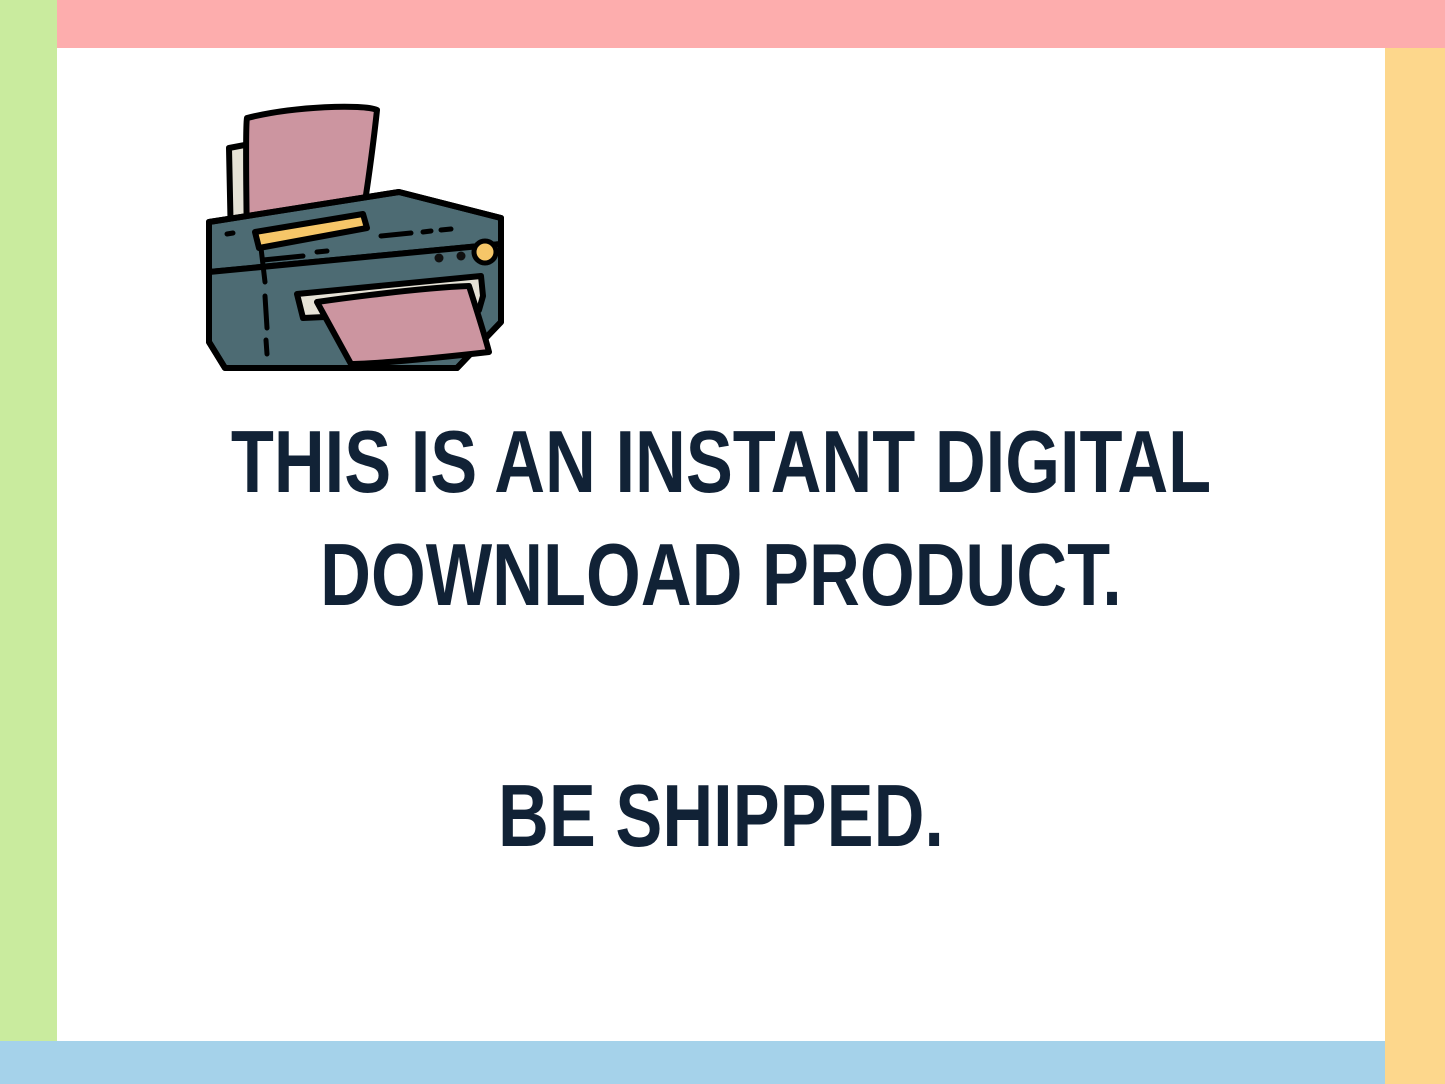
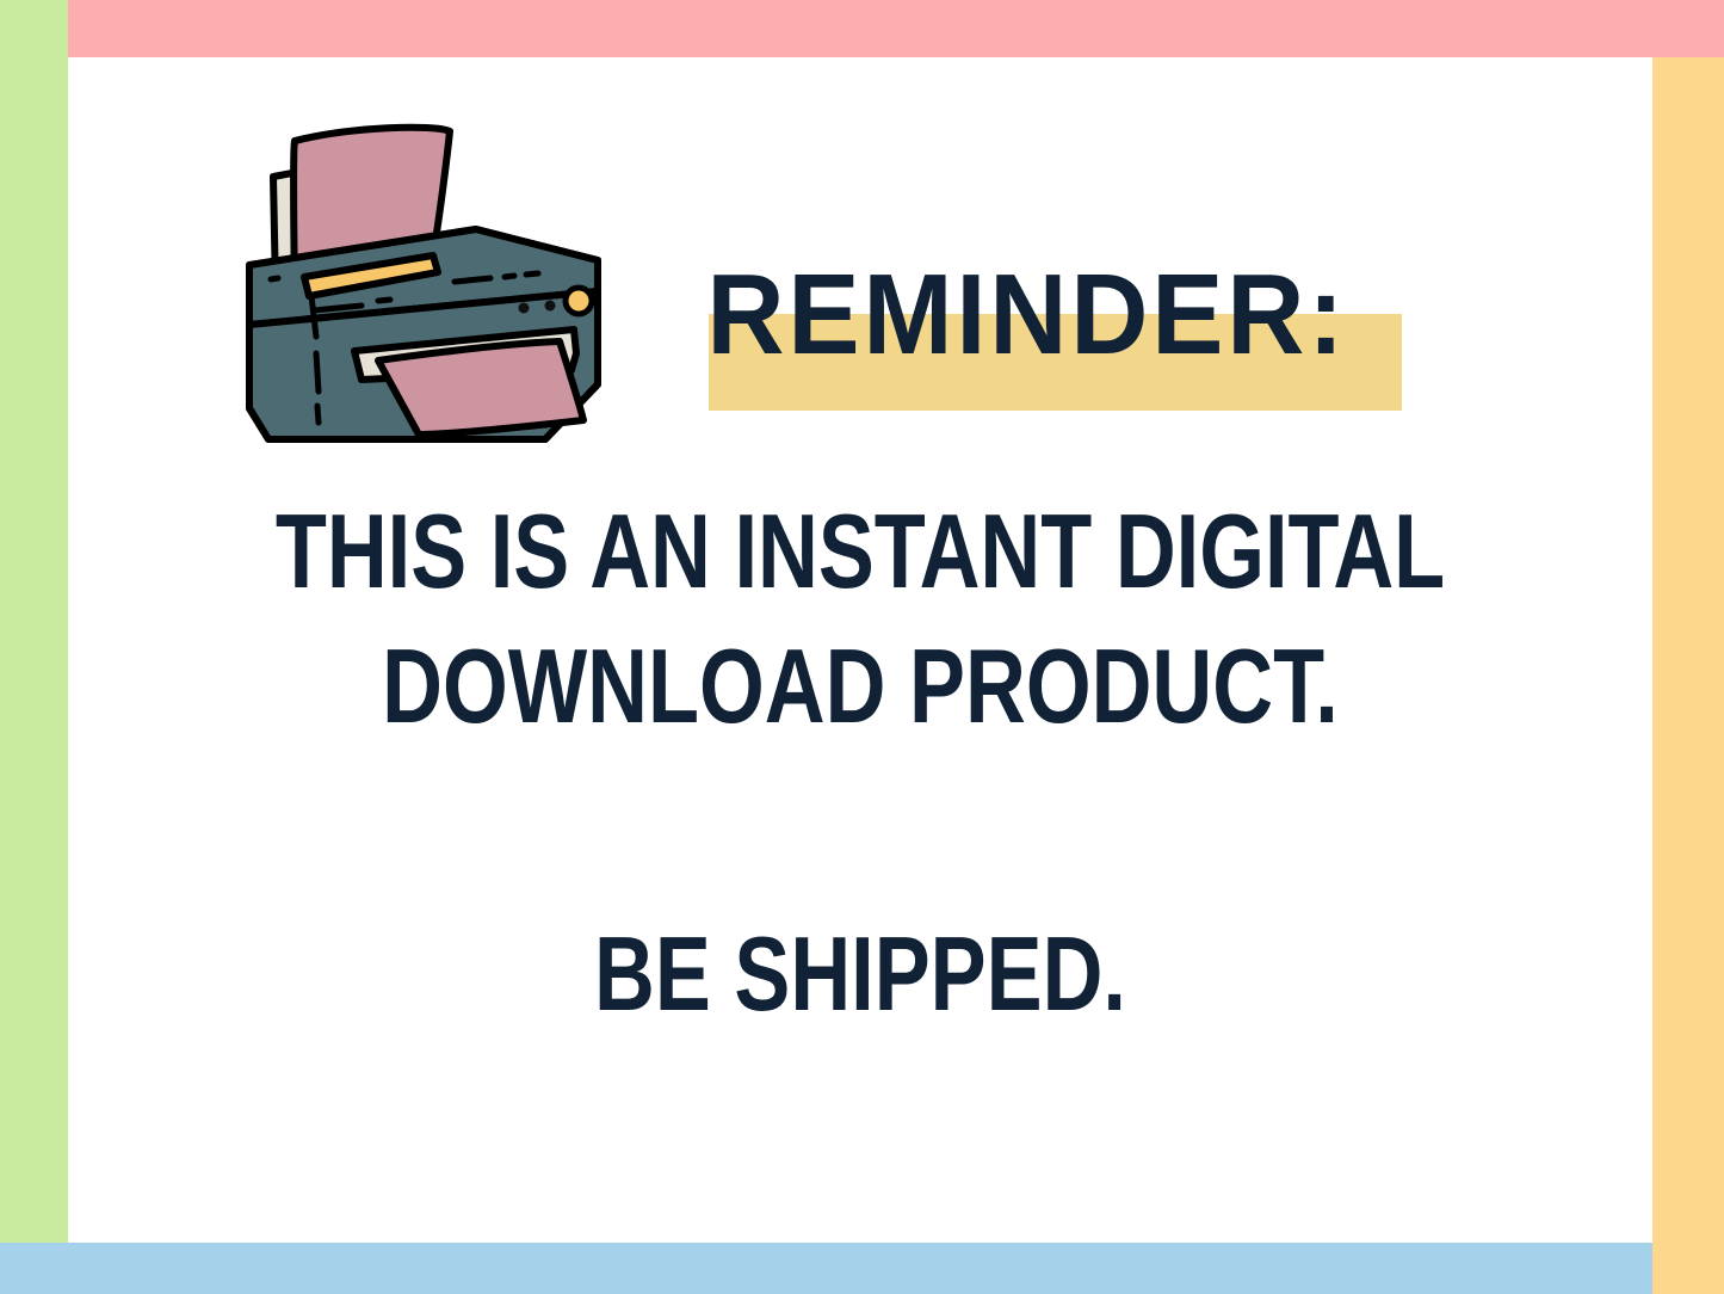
+ REMINDER:
  THIS IS AN INSTANT DIGITAL
  DOWNLOAD PRODUCT.
  BE SHIPPED.
